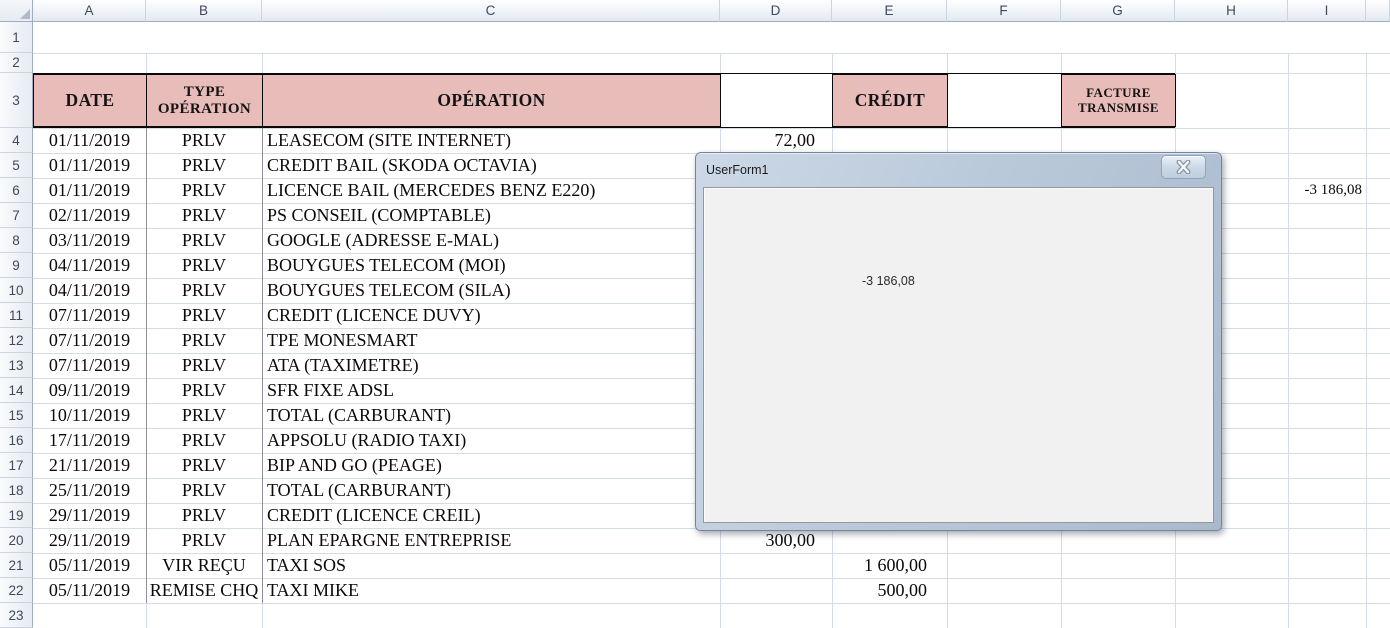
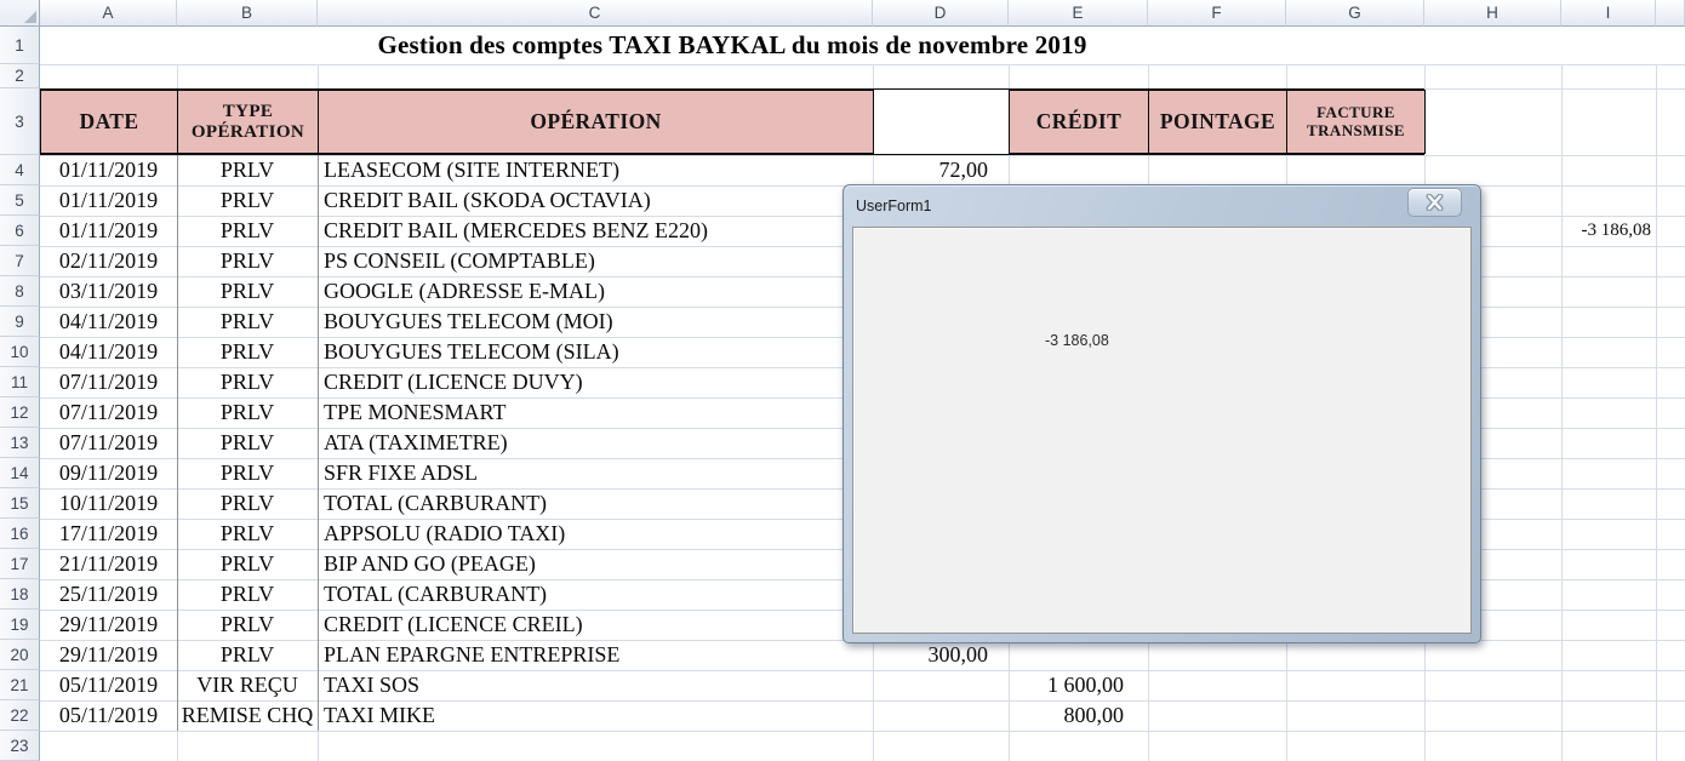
+ Gestion des comptes TAXI BAYKAL du mois de novembre 2019
  A
  B
  C
  D
  E
  F
  G
  H
  I
  1
  2
  3
  4
  5
  6
  7
  8
  9
  10
  11
  12
  13
  14
  15
  16
  17
  18
  19
  20
  21
  22
  23
  DATE
  TYPE
  OPÉRATION
  OPÉRATION
  CRÉDIT
+ POINTAGE
  FACTURE
  TRANSMISE
  01/11/2019
  PRLV
  LEASECOM (SITE INTERNET)
  72,00
  01/11/2019
  PRLV
  CREDIT BAIL (SKODA OCTAVIA)
  01/11/2019
  PRLV
- LICENCE BAIL (MERCEDES BENZ E220)
+ CREDIT BAIL (MERCEDES BENZ E220)
  02/11/2019
  PRLV
  PS CONSEIL (COMPTABLE)
  03/11/2019
  PRLV
  GOOGLE (ADRESSE E-MAL)
  04/11/2019
  PRLV
  BOUYGUES TELECOM (MOI)
  04/11/2019
  PRLV
  BOUYGUES TELECOM (SILA)
  07/11/2019
  PRLV
  CREDIT (LICENCE DUVY)
  07/11/2019
  PRLV
  TPE MONESMART
  07/11/2019
  PRLV
  ATA (TAXIMETRE)
  09/11/2019
  PRLV
  SFR FIXE ADSL
  10/11/2019
  PRLV
  TOTAL (CARBURANT)
  17/11/2019
  PRLV
  APPSOLU (RADIO TAXI)
  21/11/2019
  PRLV
  BIP AND GO (PEAGE)
  25/11/2019
  PRLV
  TOTAL (CARBURANT)
  29/11/2019
  PRLV
  CREDIT (LICENCE CREIL)
  29/11/2019
  PRLV
  PLAN EPARGNE ENTREPRISE
  300,00
  05/11/2019
  VIR REÇU
  TAXI SOS
  1 600,00
  05/11/2019
  REMISE CHQ
  TAXI MIKE
- 500,00
+ 800,00
  -3 186,08
  UserForm1
  -3 186,08
